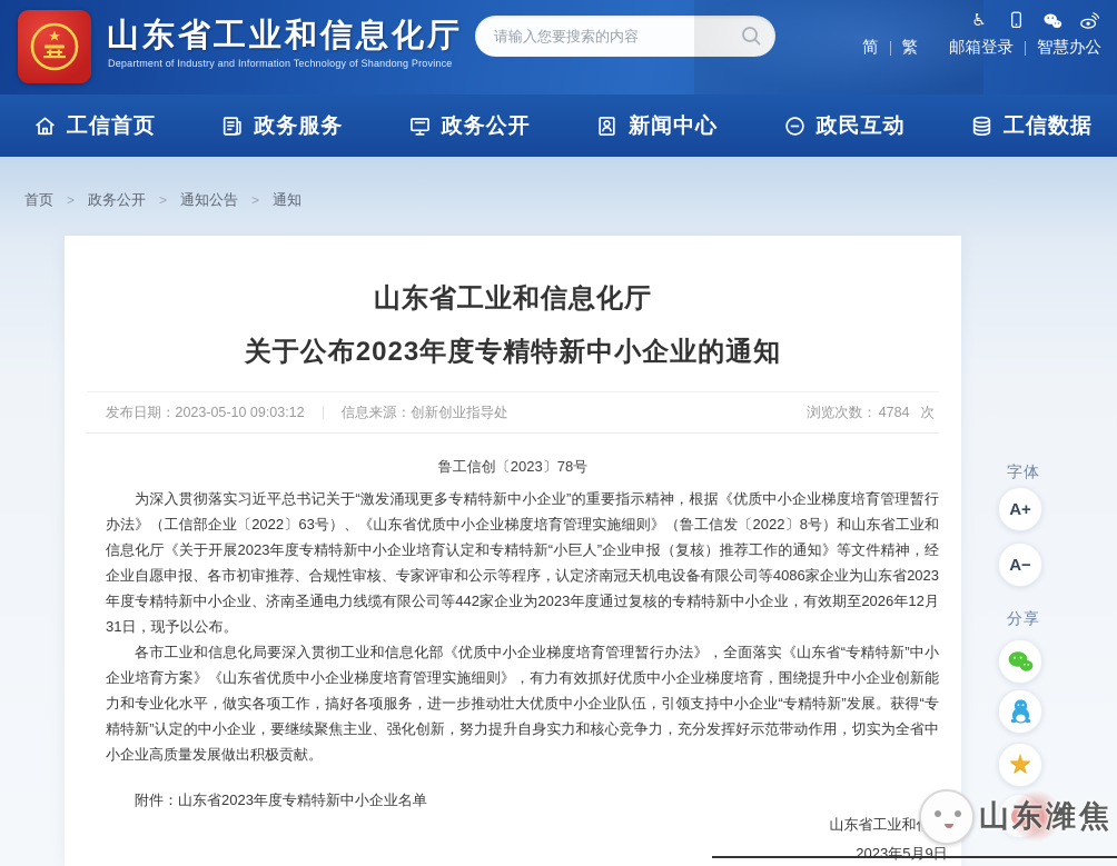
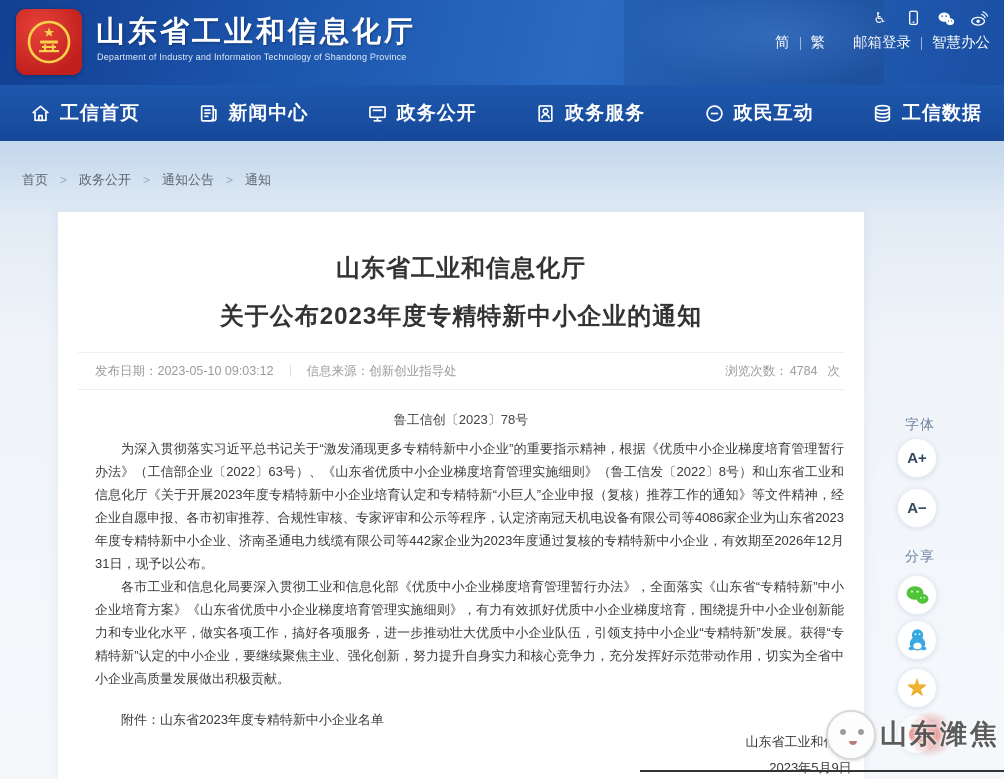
  山东省工业和信息化厅
  Department of Industry and Information Technology of Shandong Province
- 请输入您要搜索的内容
  智慧办公
  工信首页
- 政务服务
+ 新闻中心
  政务公开
- 新闻中心
+ 政务服务
  政民互动
  工信数据
  首页
  >
  政务公开
  >
  通知公告
  >
  通知
  山东省工业和信息化厅
  关于公布2023年度专精特新中小企业的通知
  发布日期：
  2023-05-10 09:03:12
  信息来源：
  创新创业指导处
  浏览次数：
  4784
  次
  鲁工信创〔2023〕78号
  为深入贯彻落实习近平总书记关于“激发涌现更多专精特新中小企业”的重要指示精神，根据《优质中小企业梯度培育管理暂行办法》（工信部企业〔2022〕63号）、《山东省优质中小企业梯度培育管理实施细则》（鲁工信发〔2022〕8号）和山东省工业和信息化厅《关于开展2023年度专精特新中小企业培育认定和专精特新“小巨人”企业申报（复核）推荐工作的通知》等文件精神，经企业自愿申报、各市初审推荐、合规性审核、专家评审和公示等程序，认定济南冠天机电设备有限公司等4086家企业为山东省2023年度专精特新中小企业、济南圣通电力线缆有限公司等442家企业为2023年度通过复核的专精特新中小企业，有效期至2026年12月31日，现予以公布。
  各市工业和信息化局要深入贯彻工业和信息化部《优质中小企业梯度培育管理暂行办法》，全面落实《山东省“专精特新”中小企业培育方案》《山东省优质中小企业梯度培育管理实施细则》，有力有效抓好优质中小企业梯度培育，围绕提升中小企业创新能力和专业化水平，做实各项工作，搞好各项服务，进一步推动壮大优质中小企业队伍，引领支持中小企业“专精特新”发展。获得“专精特新”认定的中小企业，要继续聚焦主业、强化创新，努力提升自身实力和核心竞争力，充分发挥好示范带动作用，切实为全省中小企业高质量发展做出积极贡献。
  附件：山东省2023年度专精特新中小企业名单
  2023年5月9日
  字体
  A+
  A−
  分享
  ★
  山东潍焦
